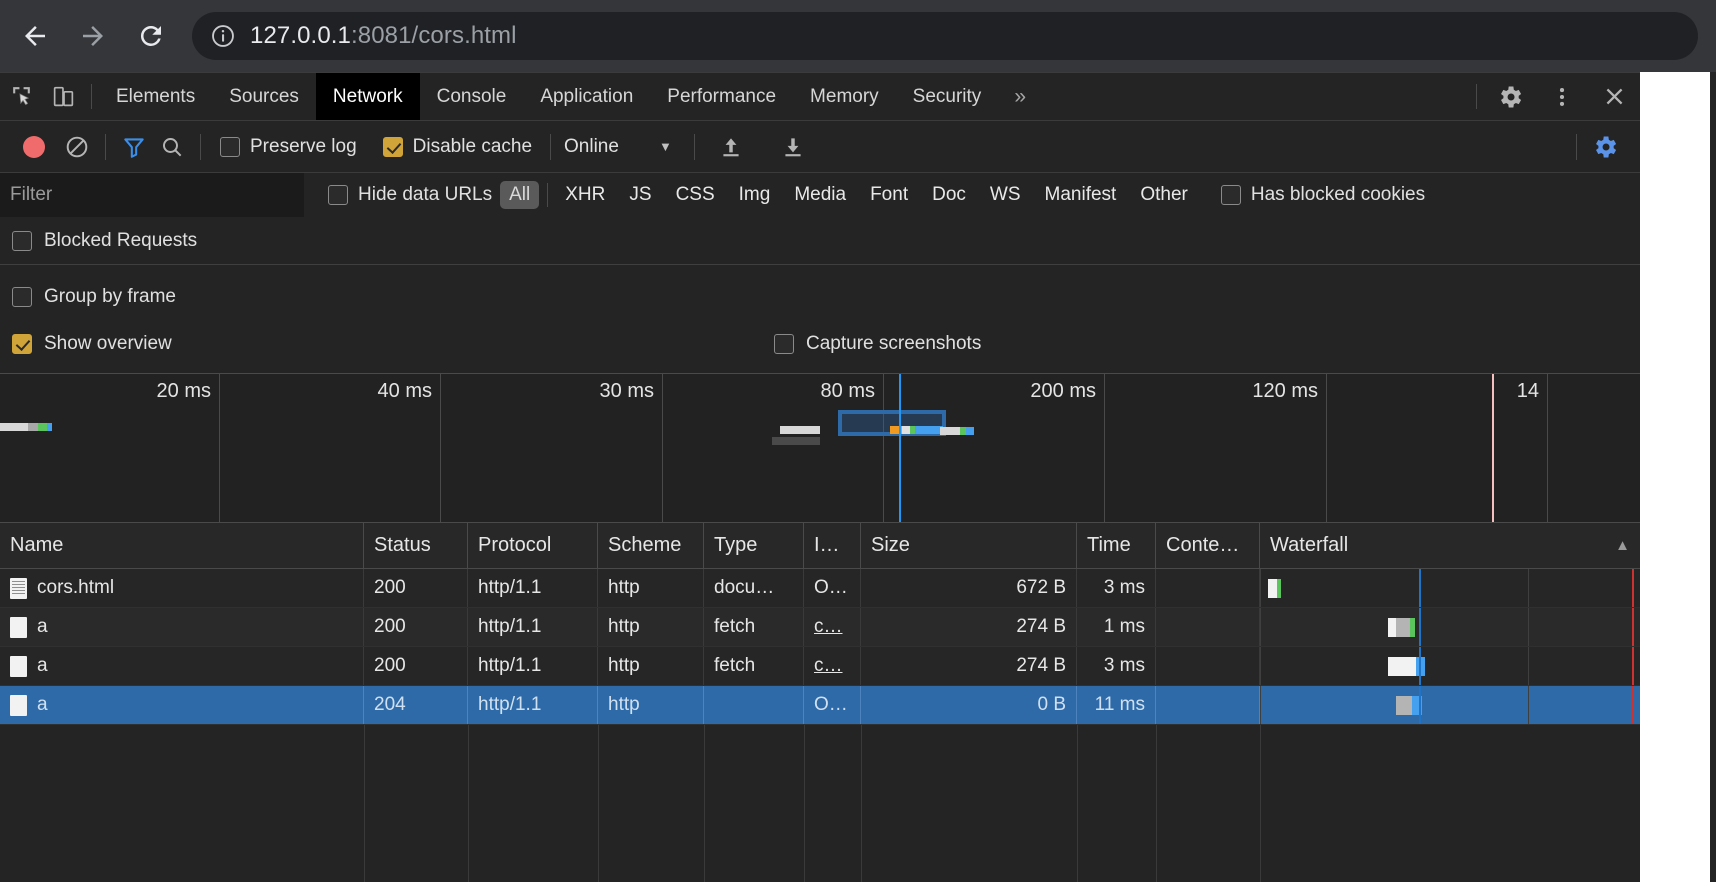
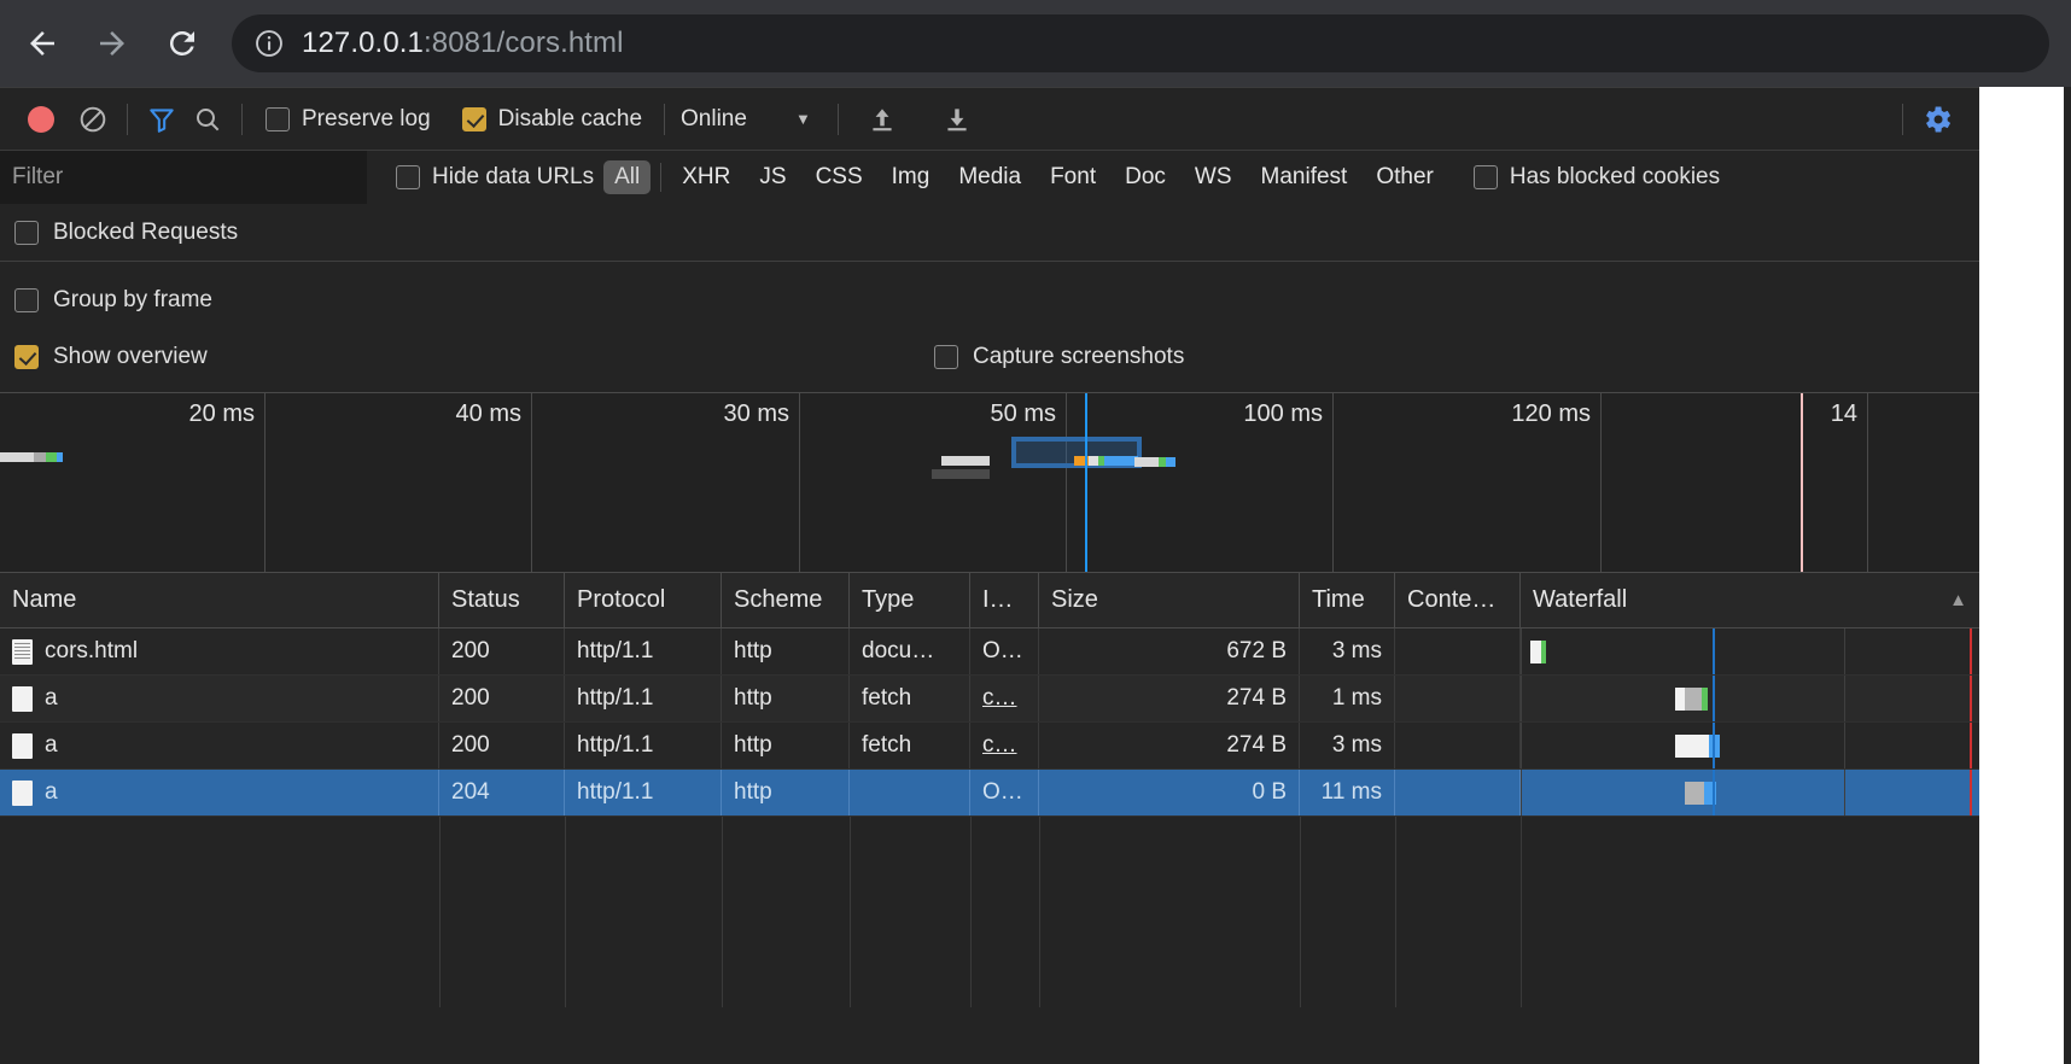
  127.0.0.1:8081/cors.html
- Elements
- Sources
- Network
- Console
- Application
- Performance
- Memory
- Security
- »
  Preserve log
  Disable cache
  Online
  ▼
  Filter
  Hide data URLs
  All
  XHR
  JS
  CSS
  Img
  Media
  Font
  Doc
  WS
  Manifest
  Other
  Has blocked cookies
  Blocked Requests
  Group by frame
  Show overview
  Capture screenshots
  20 ms
  40 ms
  30 ms
- 80 ms
+ 50 ms
- 200 ms
+ 100 ms
  120 ms
  14
  Name
  Status
  Protocol
  Scheme
  Type
  I…
  Size
  Time
  Conte…
  Waterfall
  ▲
  cors.html
  200
  http/1.1
  http
  docu…
  O…
  672 B
  3 ms
  a
  200
  http/1.1
  http
  fetch
  c…
  274 B
  1 ms
  a
  200
  http/1.1
  http
  fetch
  c…
  274 B
  3 ms
  a
  204
  http/1.1
  http
  O…
  0 B
  11 ms
